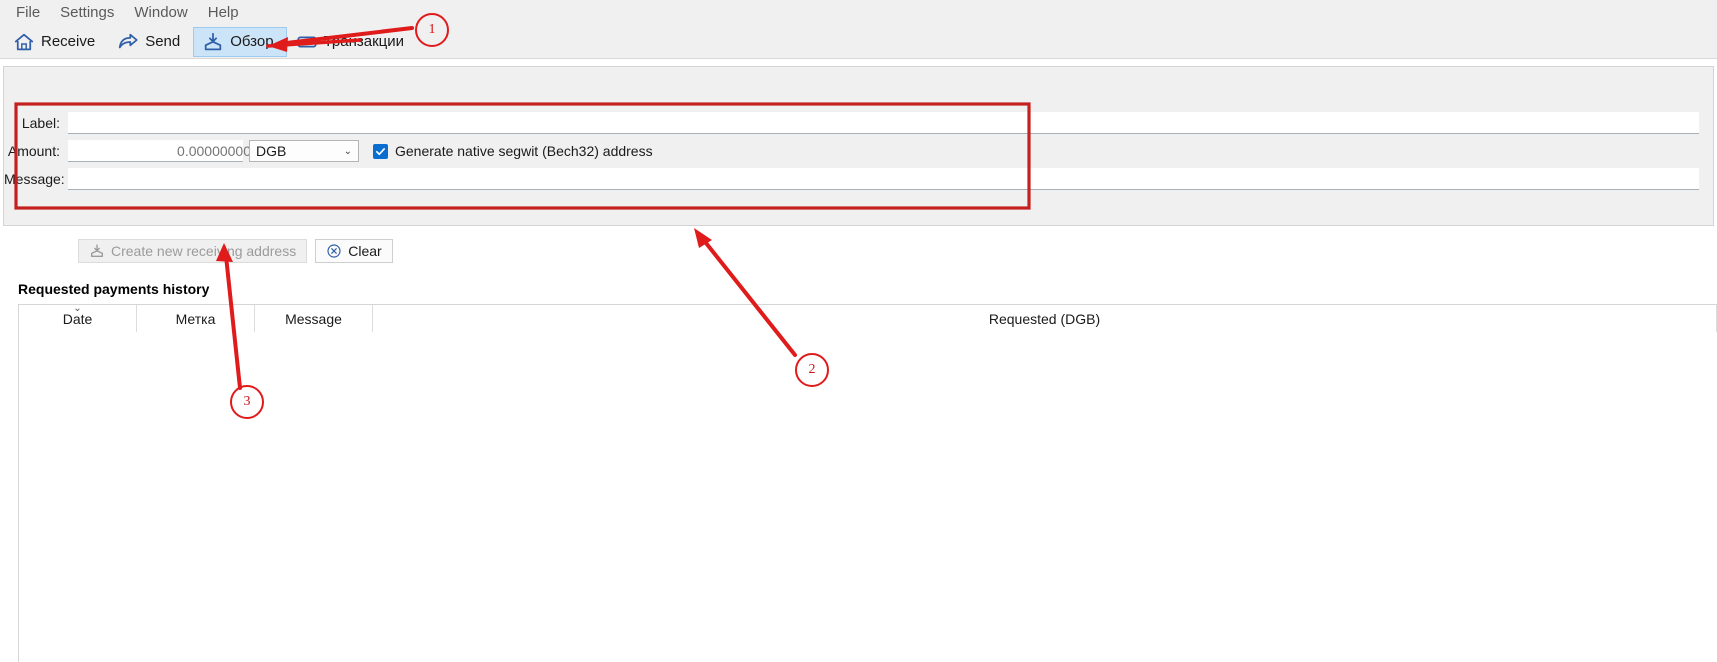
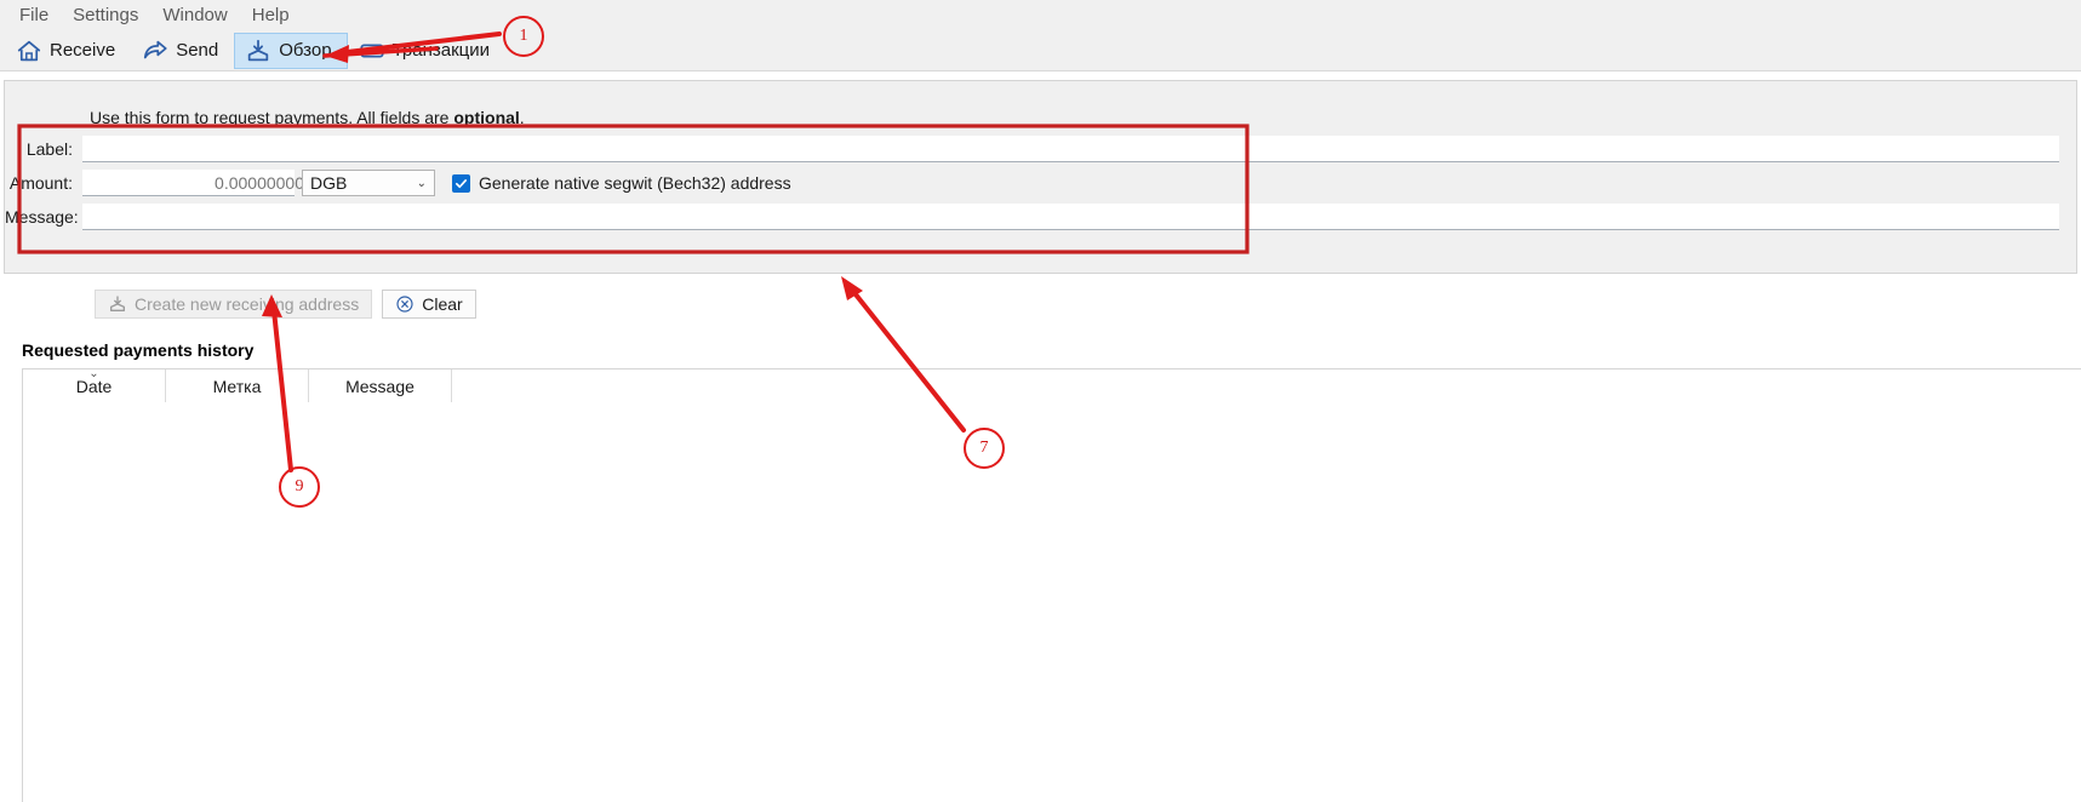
  File
  Settings
  Window
  Help
  Receive
  Send
  Обзор
+ Use this form to request payments. All fields are optional.
  Label:
  Amount:
  0.00000000
  DGB
  ⌄
  Generate native segwit (Bech32) address
  Message
  Create new receivng address
  Clear
  Requested payments history
  ⌄
  Date
  Метка
  Message
- Requested (DGB)
  1
- 2
+ 7
- 3
+ 9
